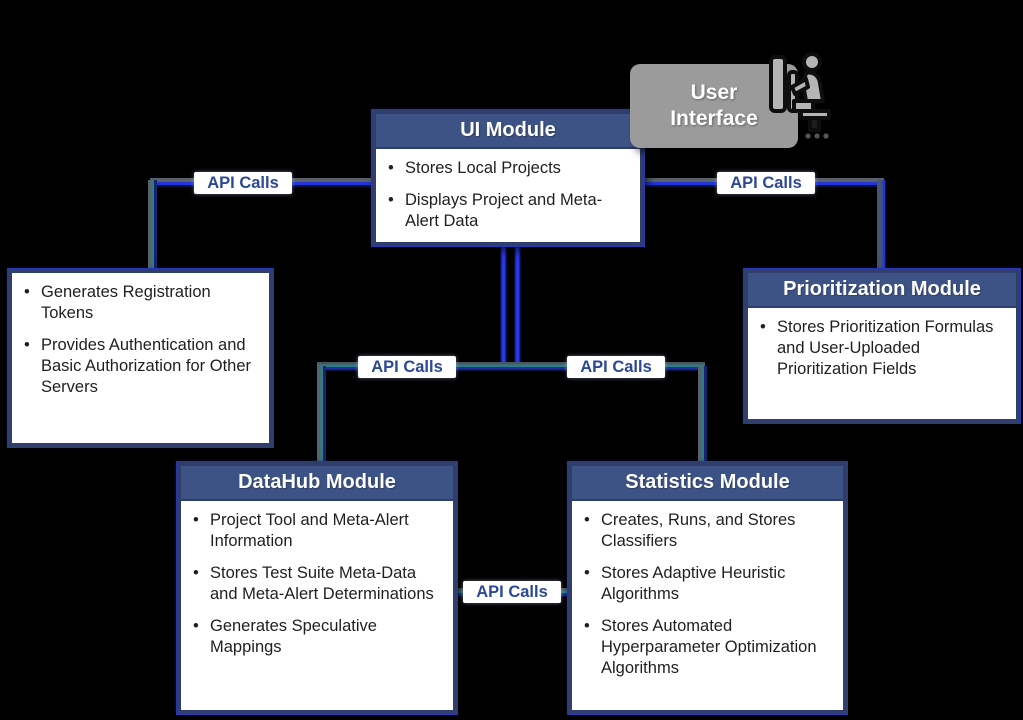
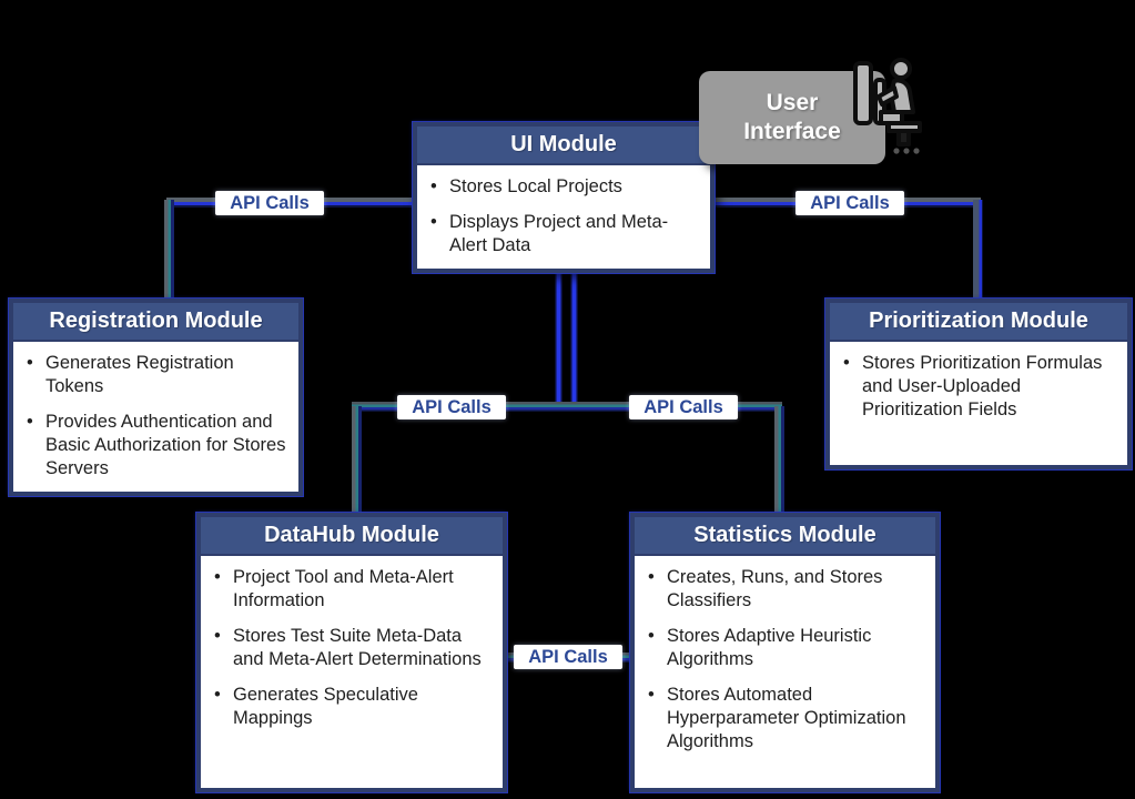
  API Calls
  API Calls
  API Calls
  API Calls
  API Calls
  UI Module
  •
  Stores Local Projects
  •
  Displays Project and Meta-Alert Data
+ Registration Module
  •
  Generates Registration Tokens
  •
- Provides Authentication and Basic Authorization for Other Servers
+ Provides Authentication and Basic Authorization for Stores Servers
  Prioritization Module
  •
  Stores Prioritization Formulas and User-Uploaded Prioritization Fields
  DataHub Module
  •
  Project Tool and Meta-Alert Information
  •
  Stores Test Suite Meta-Data and Meta-Alert Determinations
  •
  Generates Speculative Mappings
  Statistics Module
  •
  Creates, Runs, and Stores Classifiers
  •
  Stores Adaptive Heuristic Algorithms
  •
  Stores Automated Hyperparameter Optimization Algorithms
  User Interface
